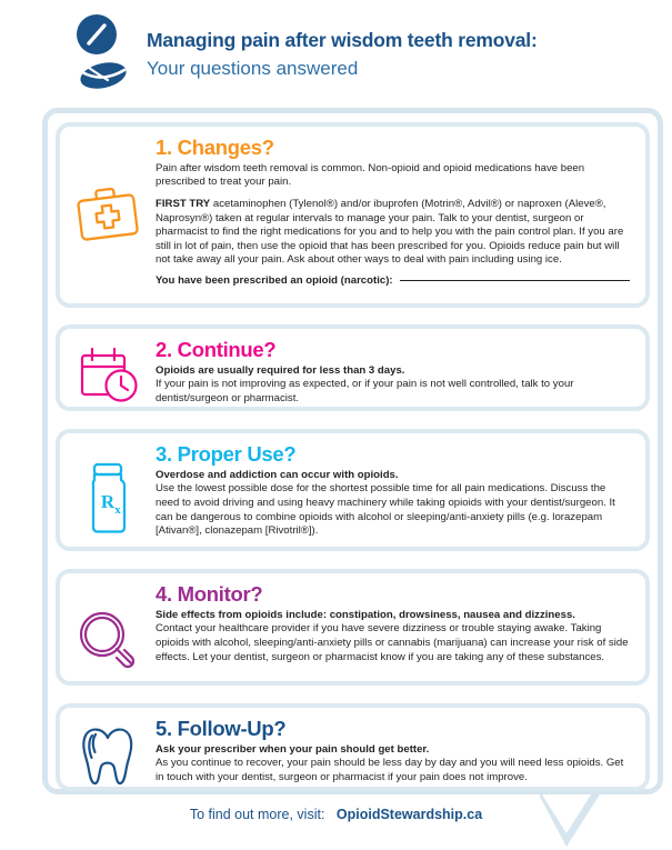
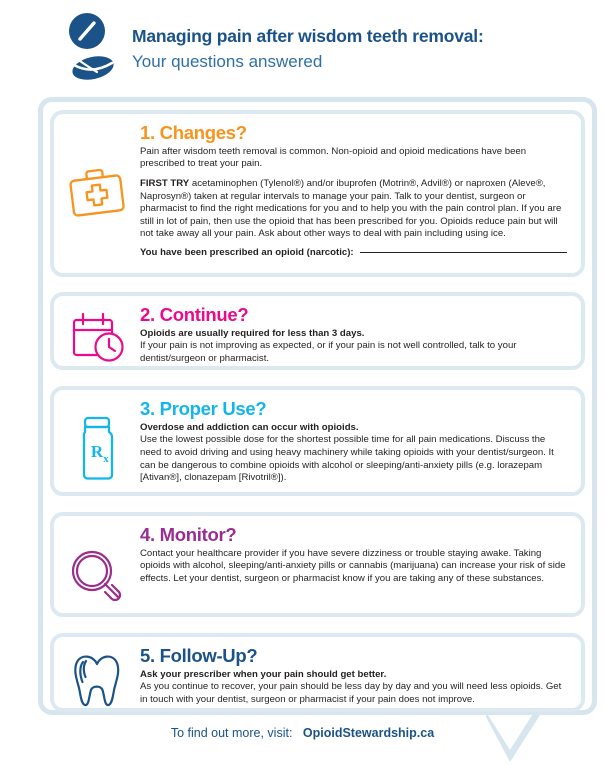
  Managing pain after wisdom teeth removal:
  Your questions answered
  1. Changes?
  Pain after wisdom teeth removal is common. Non-opioid and opioid medications have been prescribed to treat your pain.
  FIRST TRY acetaminophen (Tylenol®) and/or ibuprofen (Motrin®, Advil®) or naproxen (Aleve®, Naprosyn®) taken at regular intervals to manage your pain. Talk to your dentist, surgeon or pharmacist to find the right medications for you and to help you with the pain control plan. If you are still in lot of pain, then use the opioid that has been prescribed for you. Opioids reduce pain but will not take away all your pain. Ask about other ways to deal with pain including using ice.
  You have been prescribed an opioid (narcotic):
  2. Continue?
  Opioids are usually required for less than 3 days.
  If your pain is not improving as expected, or if your pain is not well controlled, talk to your dentist/surgeon or pharmacist.
  R
  x
  3. Proper Use?
  Overdose and addiction can occur with opioids.
  Use the lowest possible dose for the shortest possible time for all pain medications. Discuss the need to avoid driving and using heavy machinery while taking opioids with your dentist/surgeon. It can be dangerous to combine opioids with alcohol or sleeping/anti-anxiety pills (e.g. lorazepam [Ativan®], clonazepam [Rivotril®]).
  4. Monitor?
- Side effects from opioids include: constipation, drowsiness, nausea and dizziness.
  Contact your healthcare provider if you have severe dizziness or trouble staying awake. Taking opioids with alcohol, sleeping/anti-anxiety pills or cannabis (marijuana) can increase your risk of side effects. Let your dentist, surgeon or pharmacist know if you are taking any of these substances.
  5. Follow-Up?
  Ask your prescriber when your pain should get better.
  As you continue to recover, your pain should be less day by day and you will need less opioids. Get in touch with your dentist, surgeon or pharmacist if your pain does not improve.
  To find out more, visit: OpioidStewardship.ca
